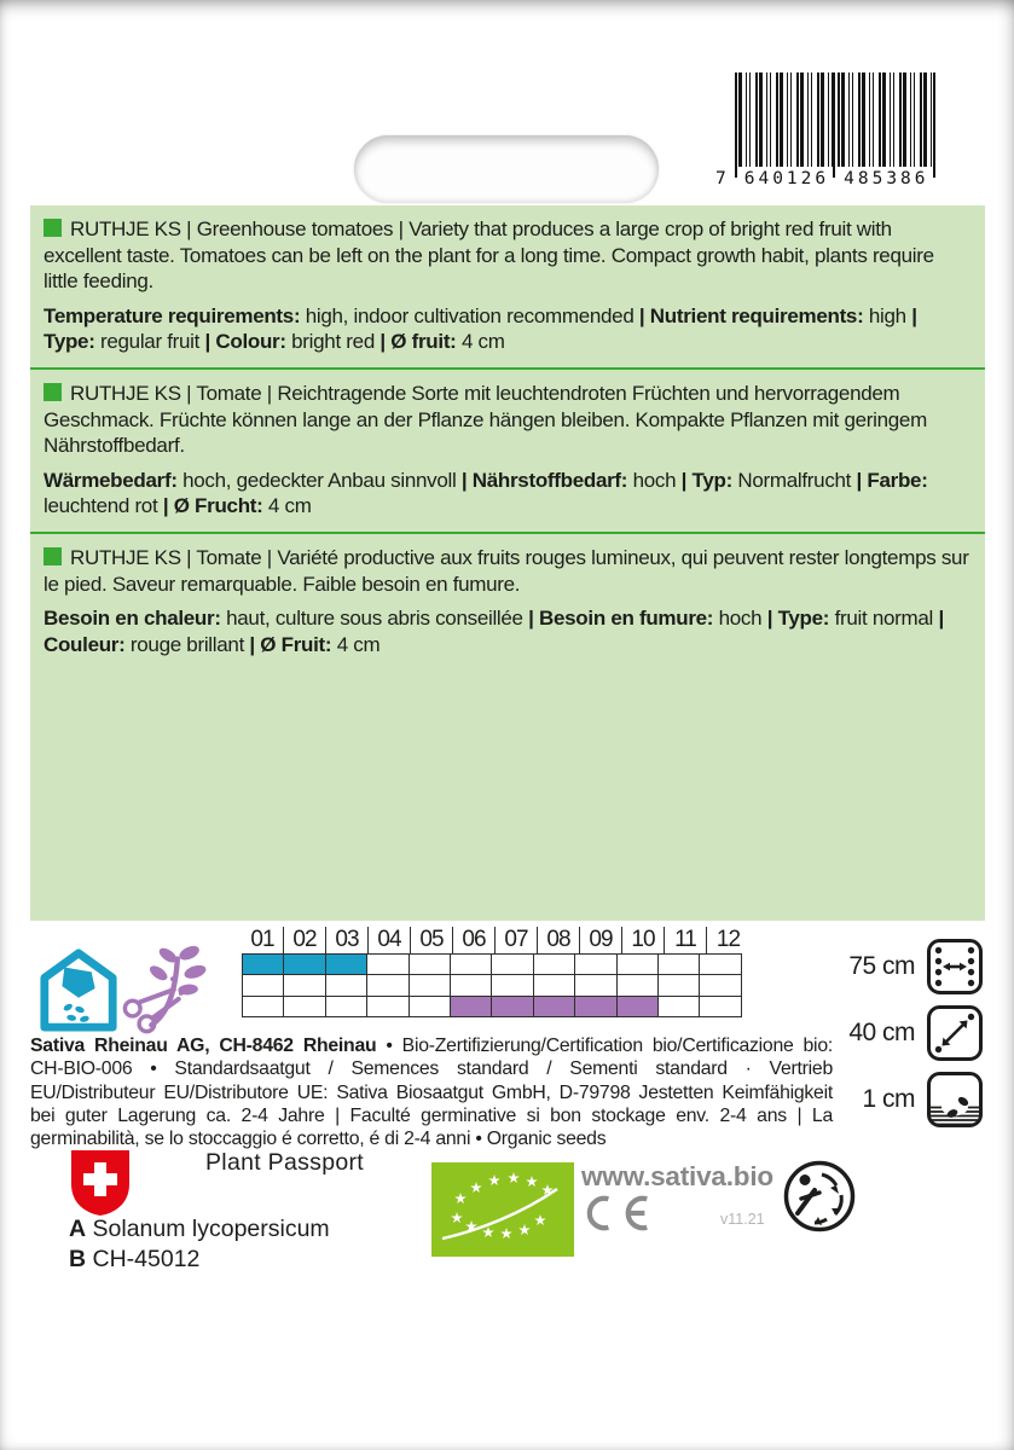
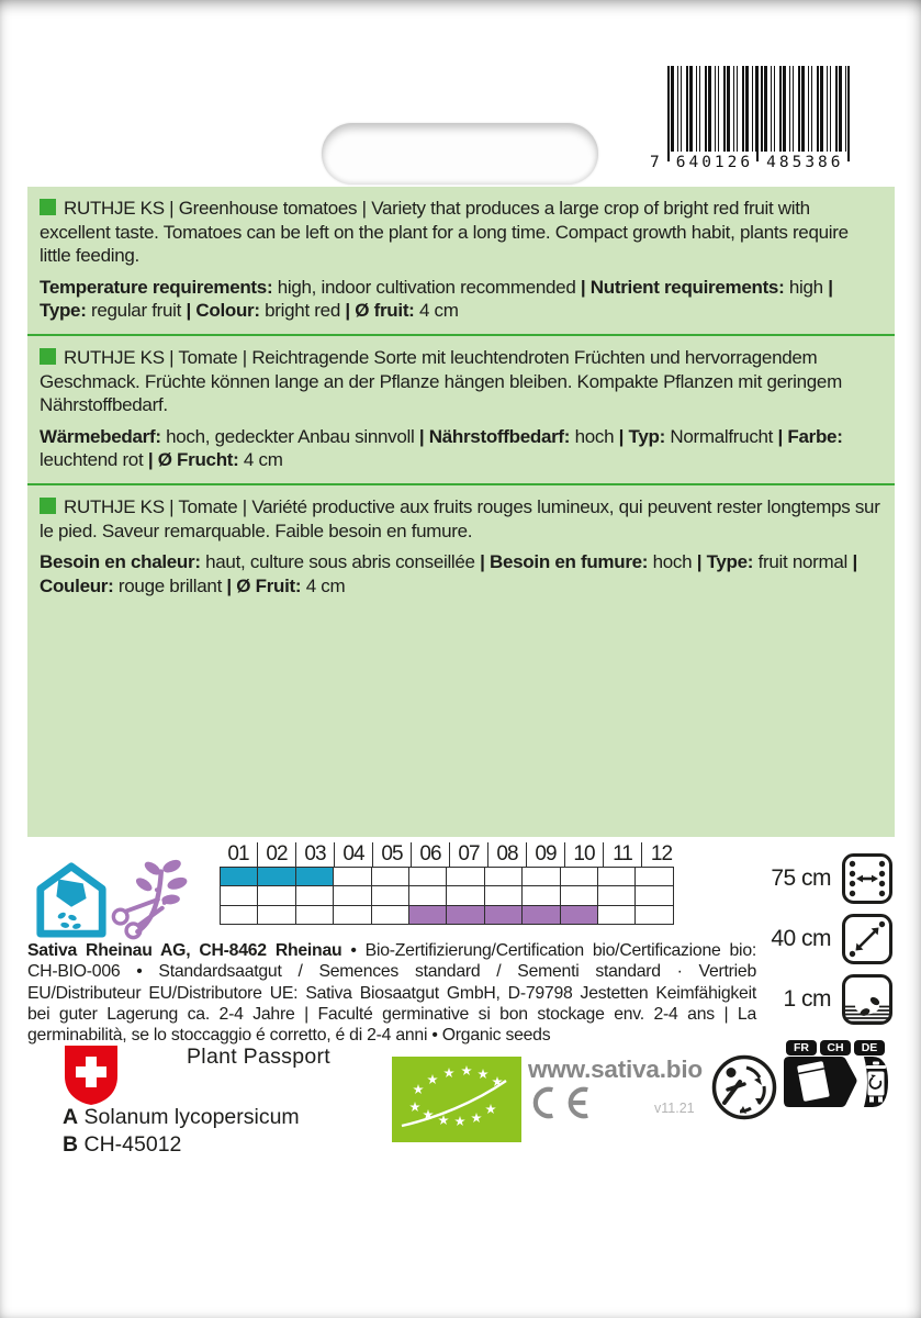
  7
  640126
  485386
  RUTHJE KS | Greenhouse tomatoes | Variety that produces a large crop of bright red fruit with excellent taste. Tomatoes can be left on the plant for a long time. Compact growth habit, plants require little feeding.
  Temperature requirements: high, indoor cultivation recommended | Nutrient requirements: high | Type: regular fruit | Colour: bright red | Ø fruit: 4 cm
  RUTHJE KS | Tomate | Reichtragende Sorte mit leuchtendroten Früchten und hervorragendem Geschmack. Früchte können lange an der Pflanze hängen bleiben. Kompakte Pflanzen mit geringem Nährstoffbedarf.
  Wärmebedarf: hoch, gedeckter Anbau sinnvoll | Nährstoffbedarf: hoch | Typ: Normalfrucht | Farbe: leuchtend rot | Ø Frucht: 4 cm
  RUTHJE KS | Tomate | Variété productive aux fruits rouges lumineux, qui peuvent rester longtemps sur le pied. Saveur remarquable. Faible besoin en fumure.
  Besoin en chaleur: haut, culture sous abris conseillée | Besoin en fumure: hoch | Type: fruit normal | Couleur: rouge brillant | Ø Fruit: 4 cm
  01
  02
  03
  04
  05
  06
  07
  08
  09
  10
  11
  12
  75 cm
  40 cm
  1 cm
  Sativa Rheinau AG, CH-8462 Rheinau • Bio-Zertifizierung/Certification bio/Certificazione bio: CH-BIO-006 • Standardsaatgut / Semences standard / Sementi standard · Vertrieb EU/Distributeur EU/Distributore UE: Sativa Biosaatgut GmbH, D-79798 Jestetten Keimfähigkeit bei guter Lagerung ca. 2-4 Jahre | Faculté germinative si bon stockage env. 2-4 ans | La germinabilità, se lo stoccaggio é corretto, é di 2-4 anni • Organic seeds
  Plant Passport
  A Solanum lycopersicum
  B CH-45012
  www.sativa.bio
  v11.21
+ FR
+ CH
+ DE
